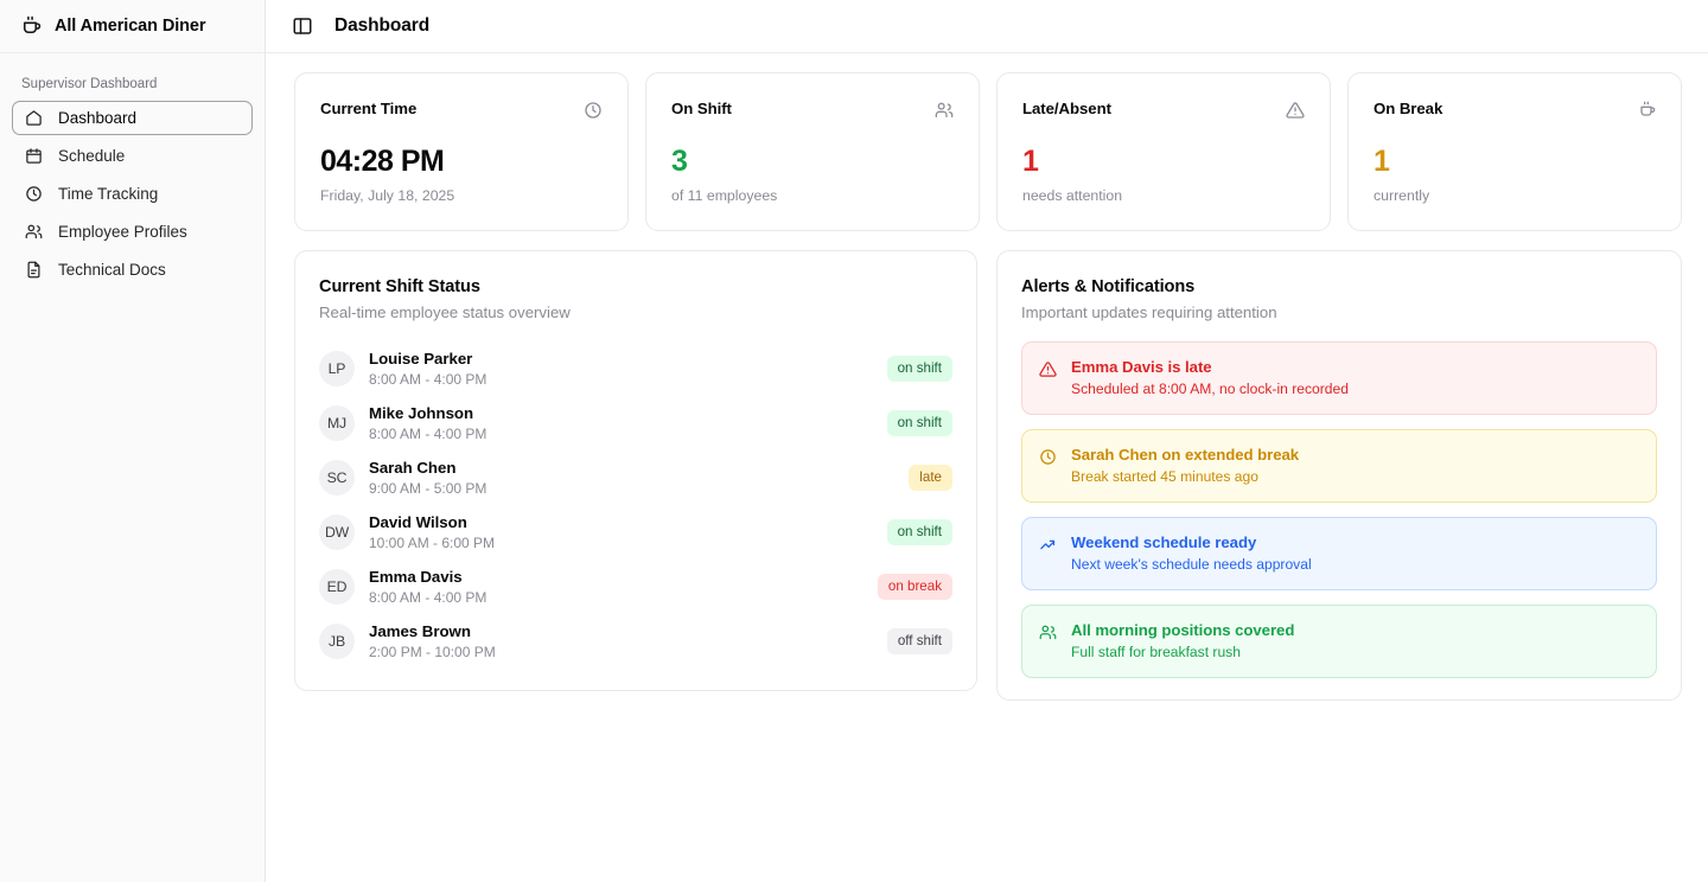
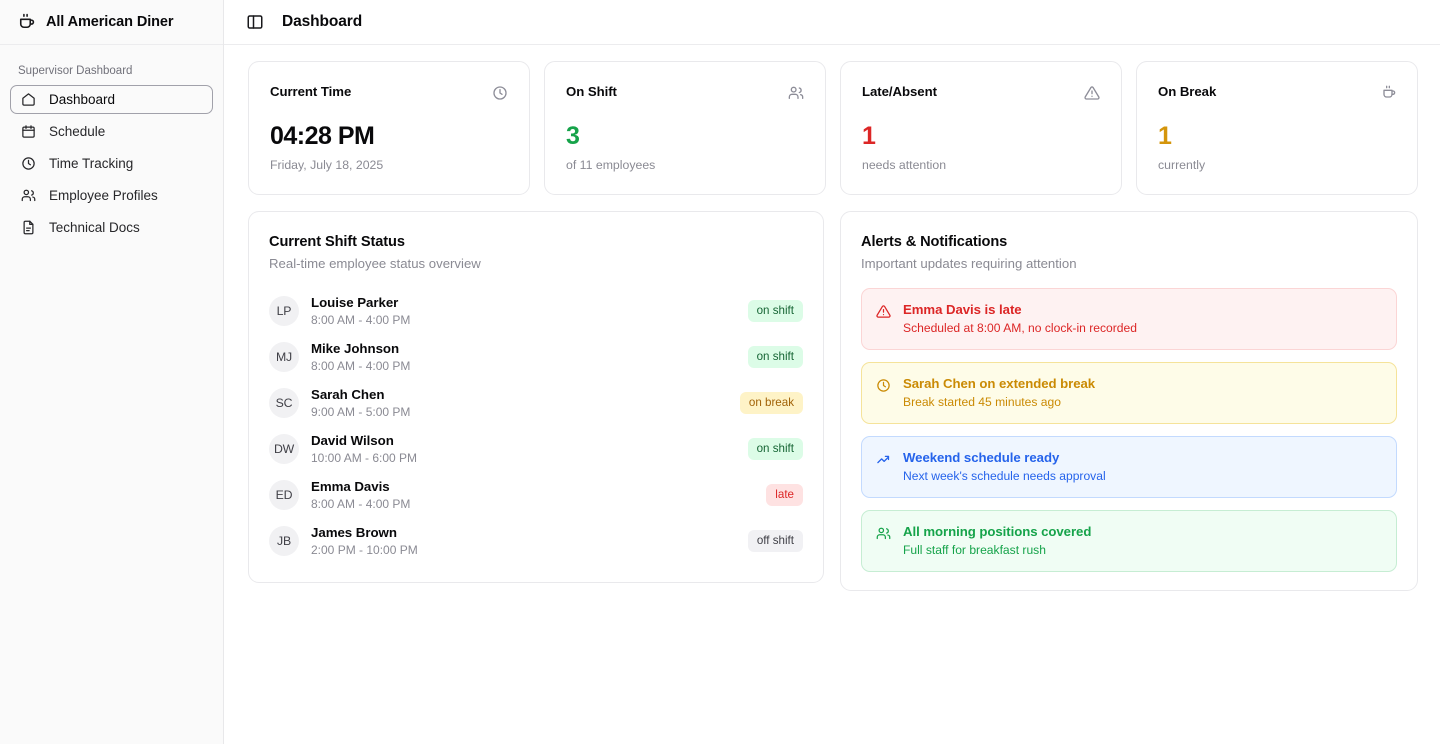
  All American Diner
  Supervisor Dashboard
  Dashboard
  Schedule
  Time Tracking
  Employee Profiles
  Technical Docs
  Dashboard
  Current Time
  04:28 PM
  Friday, July 18, 2025
  On Shift
  3
  of 11 employees
  Late/Absent
  1
  needs attention
  On Break
  1
  currently
  Current Shift Status
  Real-time employee status overview
  LP
  Louise Parker
  8:00 AM - 4:00 PM
  on shift
  MJ
  Mike Johnson
  8:00 AM - 4:00 PM
  on shift
  SC
  Sarah Chen
  9:00 AM - 5:00 PM
- late
+ on break
  DW
  David Wilson
  10:00 AM - 6:00 PM
  on shift
  ED
  Emma Davis
  8:00 AM - 4:00 PM
- on break
+ late
  JB
  James Brown
  2:00 PM - 10:00 PM
  off shift
  Alerts & Notifications
  Important updates requiring attention
  Emma Davis is late
  Scheduled at 8:00 AM, no clock-in recorded
  Sarah Chen on extended break
  Break started 45 minutes ago
  Weekend schedule ready
  Next week's schedule needs approval
  All morning positions covered
  Full staff for breakfast rush
